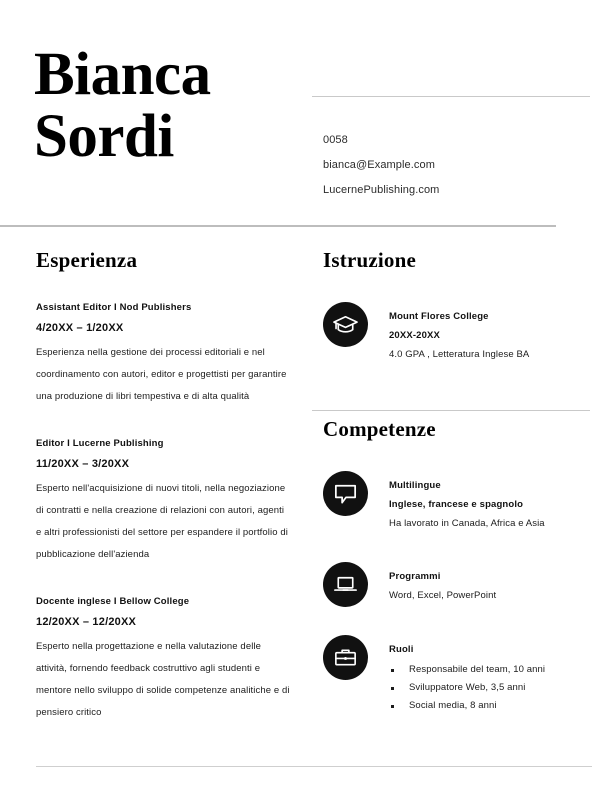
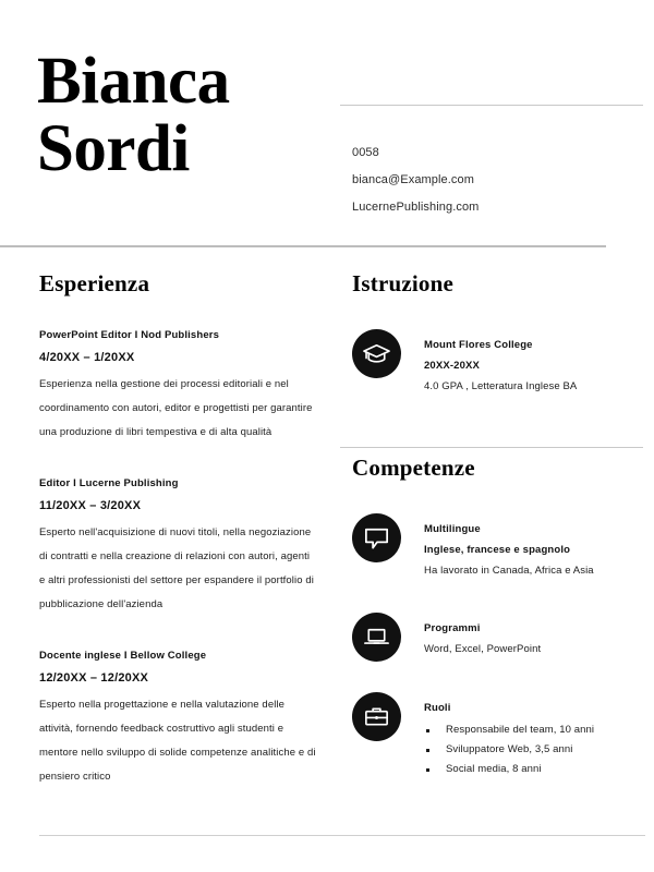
  Bianca
  Sordi
  0058
  bianca@Example.com
  LucernePublishing.com
  Esperienza
- Assistant Editor I Nod Publishers
+ PowerPoint Editor I Nod Publishers
  4/20XX – 1/20XX
  Esperienza nella gestione dei processi editoriali e nel coordinamento con autori, editor e progettisti per garantire una produzione di libri tempestiva e di alta qualità
  Editor I Lucerne Publishing
  11/20XX – 3/20XX
  Esperto nell'acquisizione di nuovi titoli, nella negoziazione di contratti e nella creazione di relazioni con autori, agenti e altri professionisti del settore per espandere il portfolio di pubblicazione dell'azienda
  Docente inglese I Bellow College
  12/20XX – 12/20XX
  Esperto nella progettazione e nella valutazione delle attività, fornendo feedback costruttivo agli studenti e mentore nello sviluppo di solide competenze analitiche e di pensiero critico
  Istruzione
  Mount Flores College
  20XX-20XX
  4.0 GPA , Letteratura Inglese BA
  Competenze
  Multilingue
  Inglese, francese e spagnolo
  Ha lavorato in Canada, Africa e Asia
  Programmi
  Word, Excel, PowerPoint
  Ruoli
  Responsabile del team, 10 anni
  Sviluppatore Web, 3,5 anni
  Social media, 8 anni
